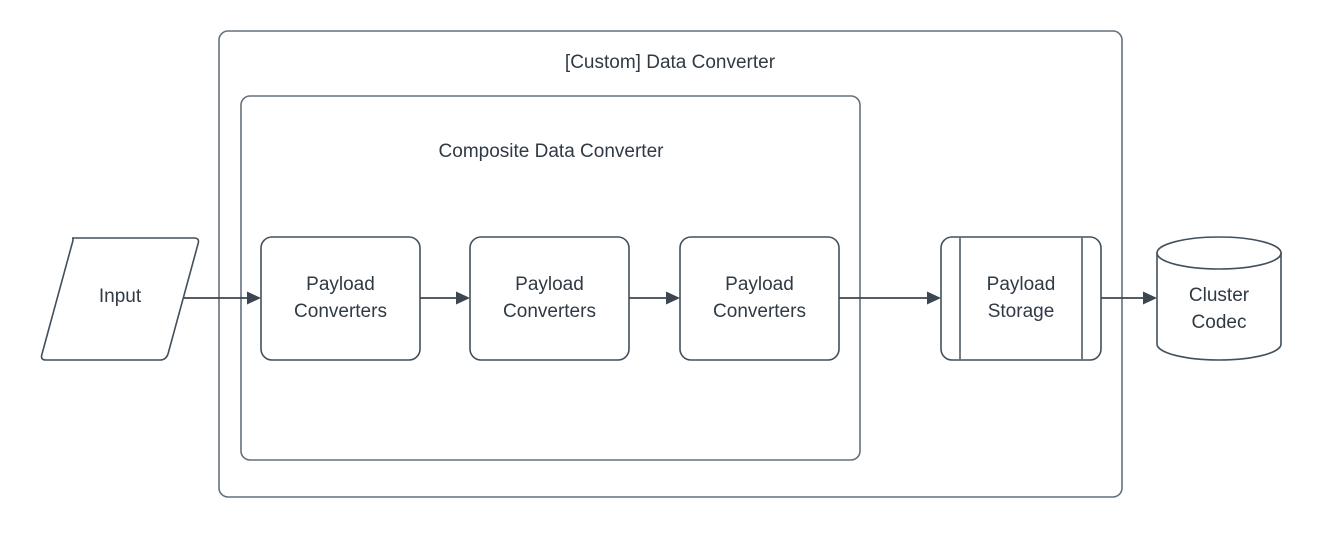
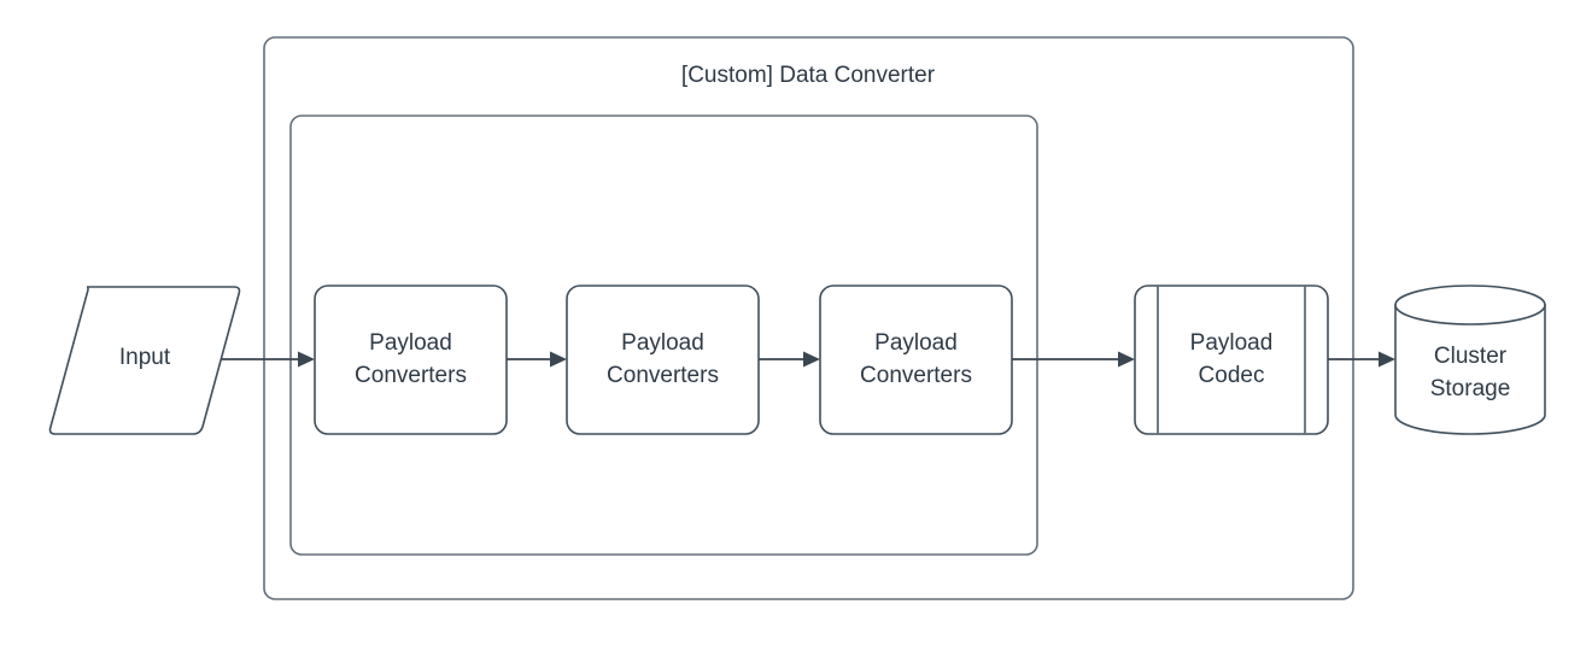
  [Custom] Data Converter
- Composite Data Converter
  Input
  Payload
  Converters
  Payload
  Converters
  Payload
  Converters
  Payload
- Storage
+ Codec
  Cluster
- Codec
+ Storage
